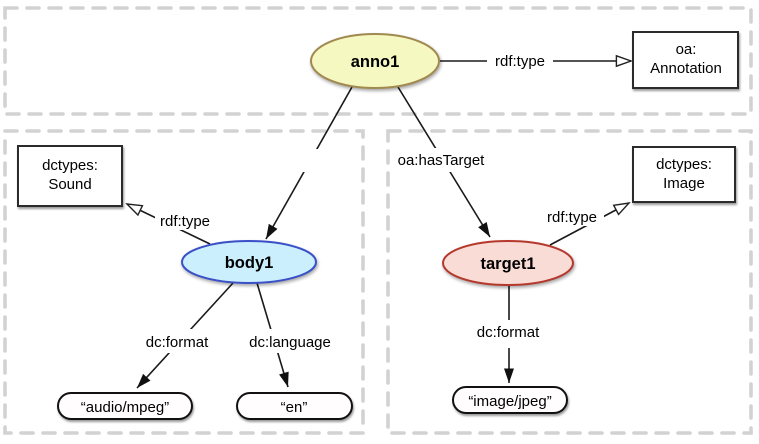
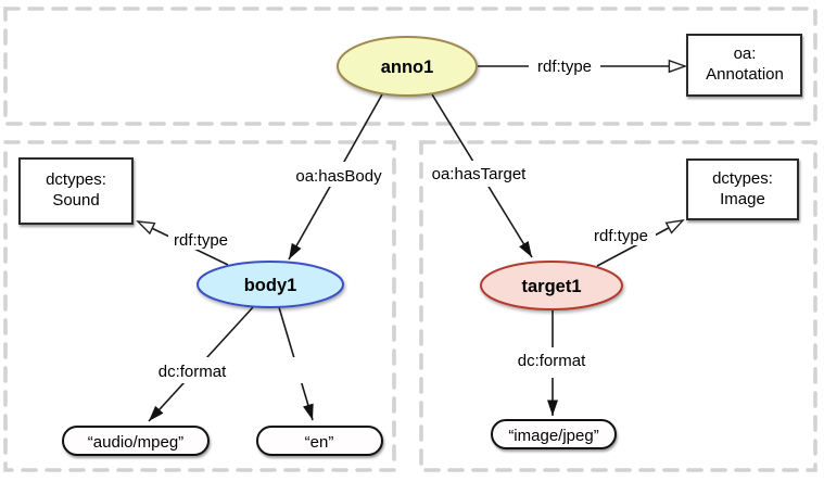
  anno1
  body1
  target1
  oa:
  Annotation
  dctypes:
  Sound
  dctypes:
  Image
  rdf:type
+ oa:hasBody
  oa:hasTarget
  rdf:type
  rdf:type
  dc:format
- dc:language
  dc:format
  “audio/mpeg”
  “en”
  “image/jpeg”
